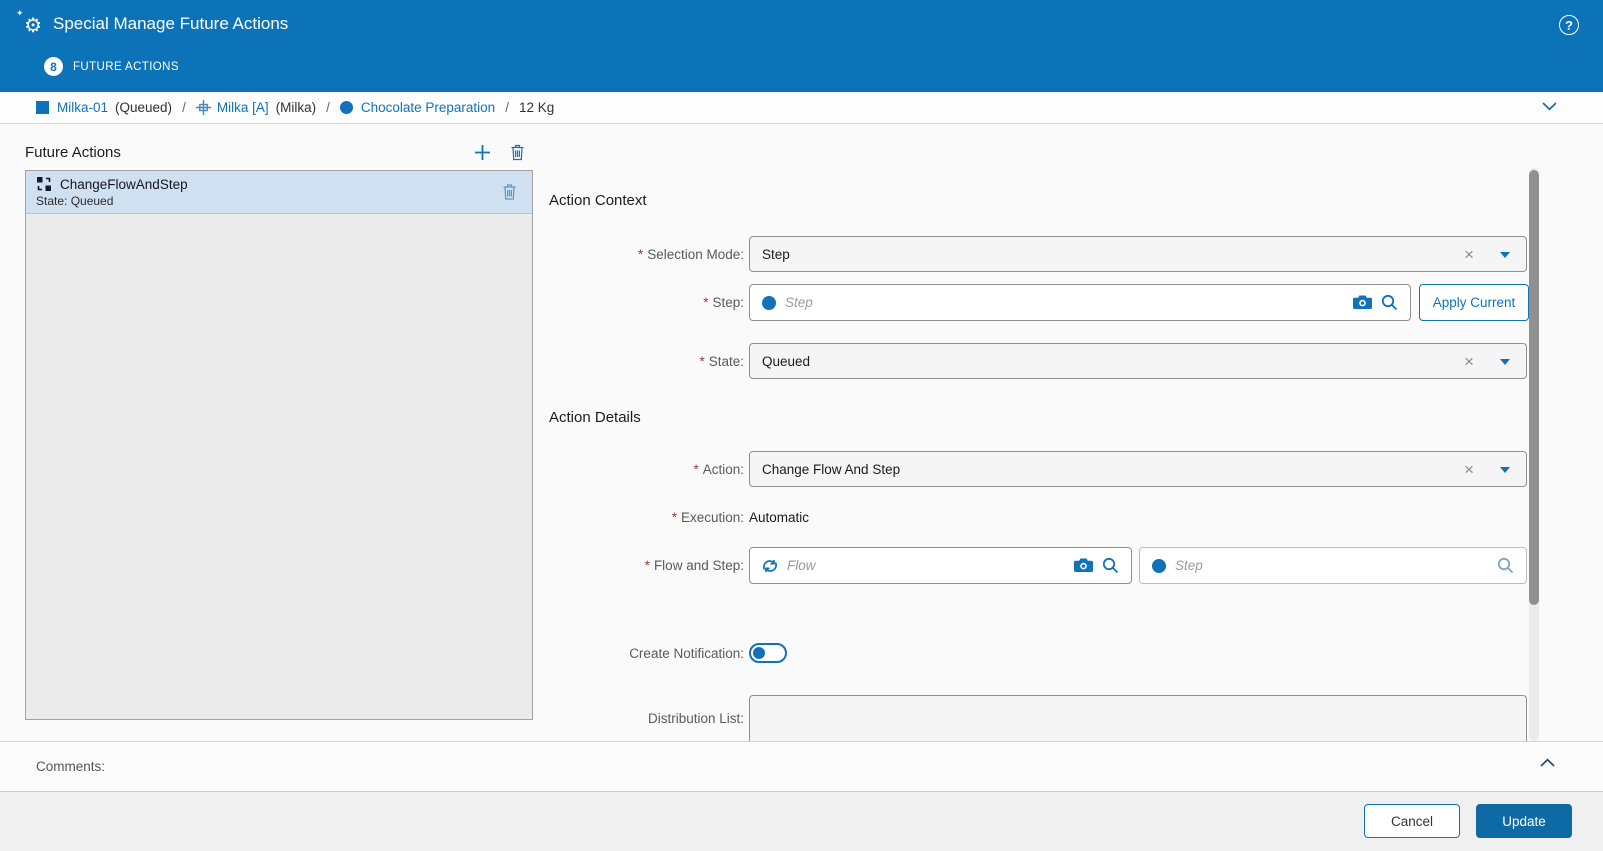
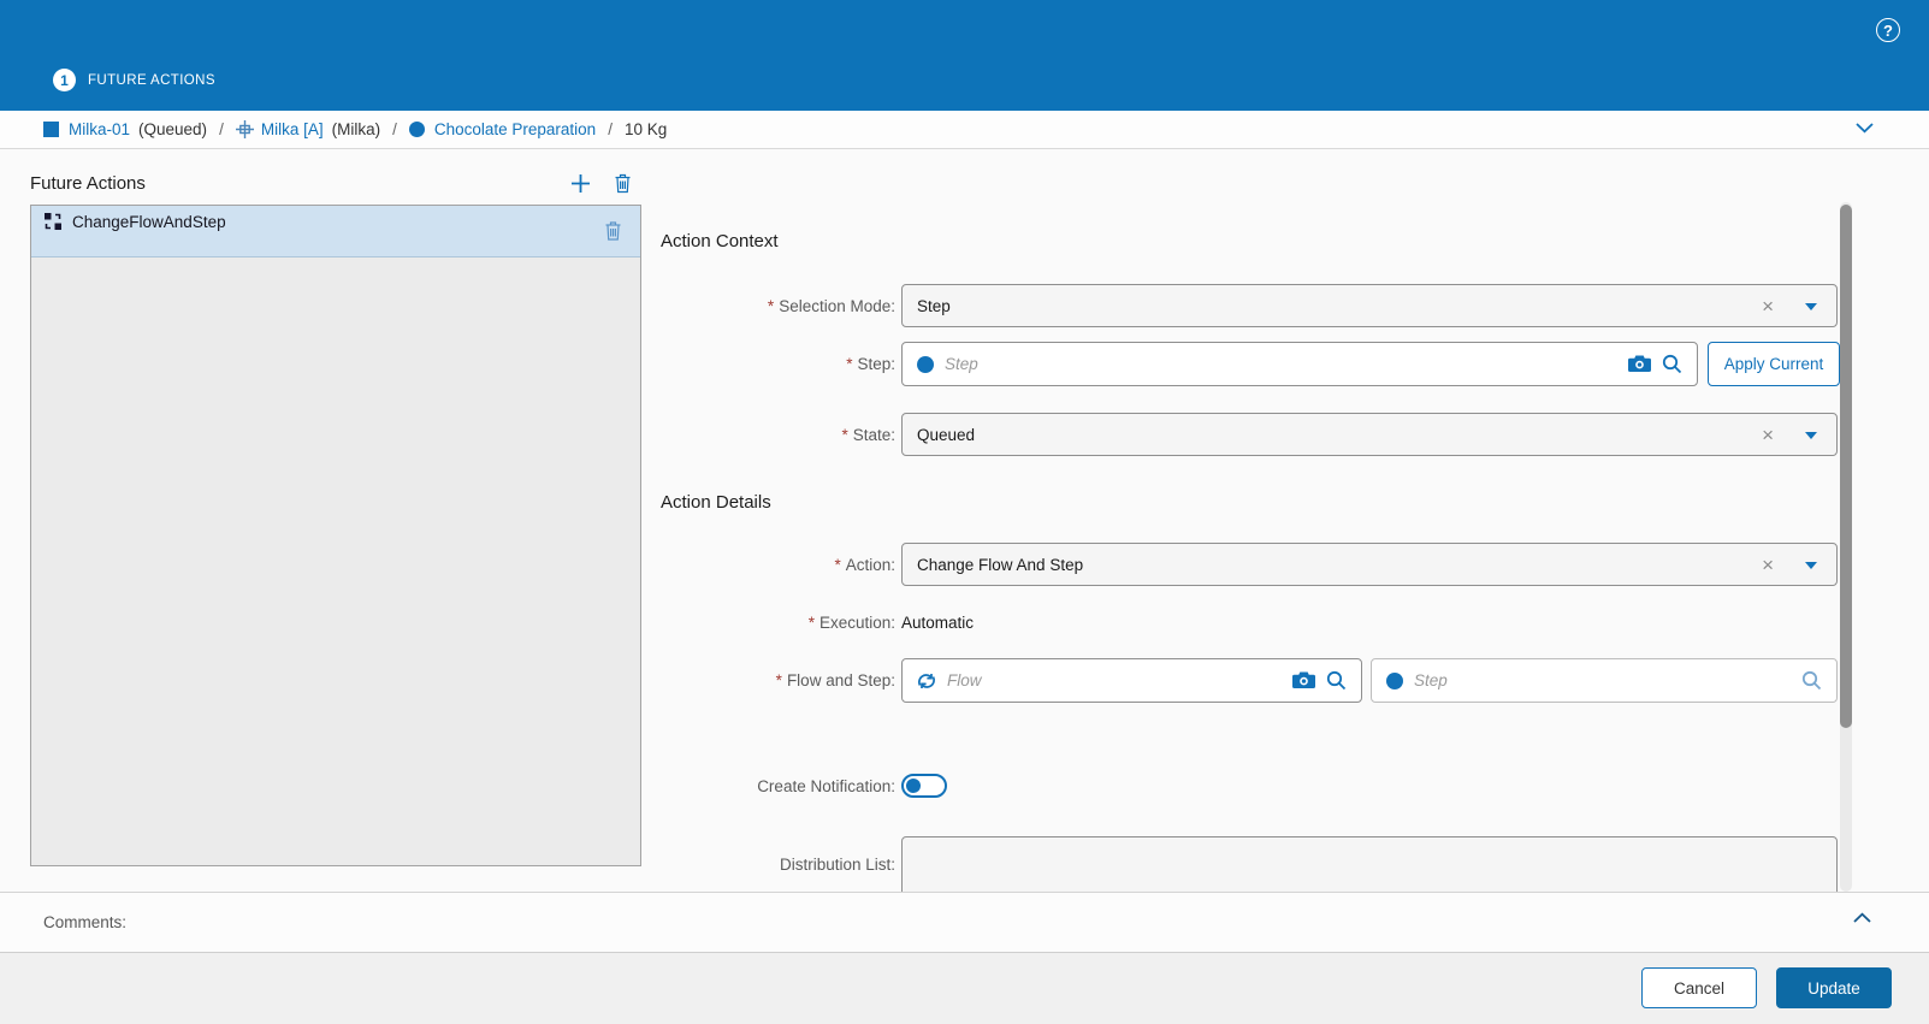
- ✦
- ⚙
- Special Manage Future Actions
  ?
- 8
+ 1
  FUTURE ACTIONS
  Milka-01
  (Queued)
  /
  Milka [A]
  (Milka)
  /
  Chocolate Preparation
  /
- 12 Kg
+ 10 Kg
  Future Actions
  ChangeFlowAndStep
- State: Queued
  Action Context
  *
  Selection Mode:
  Step
  ×
  *
  Step:
  Step
  Apply Current
  *
  State:
  Queued
  ×
  Action Details
  *
  Action:
  Change Flow And Step
  ×
  *
  Execution:
  Automatic
  *
  Flow and Step:
  Flow
  Step
  Create Notification:
  Distribution List:
  Comments:
  Cancel
  Update
